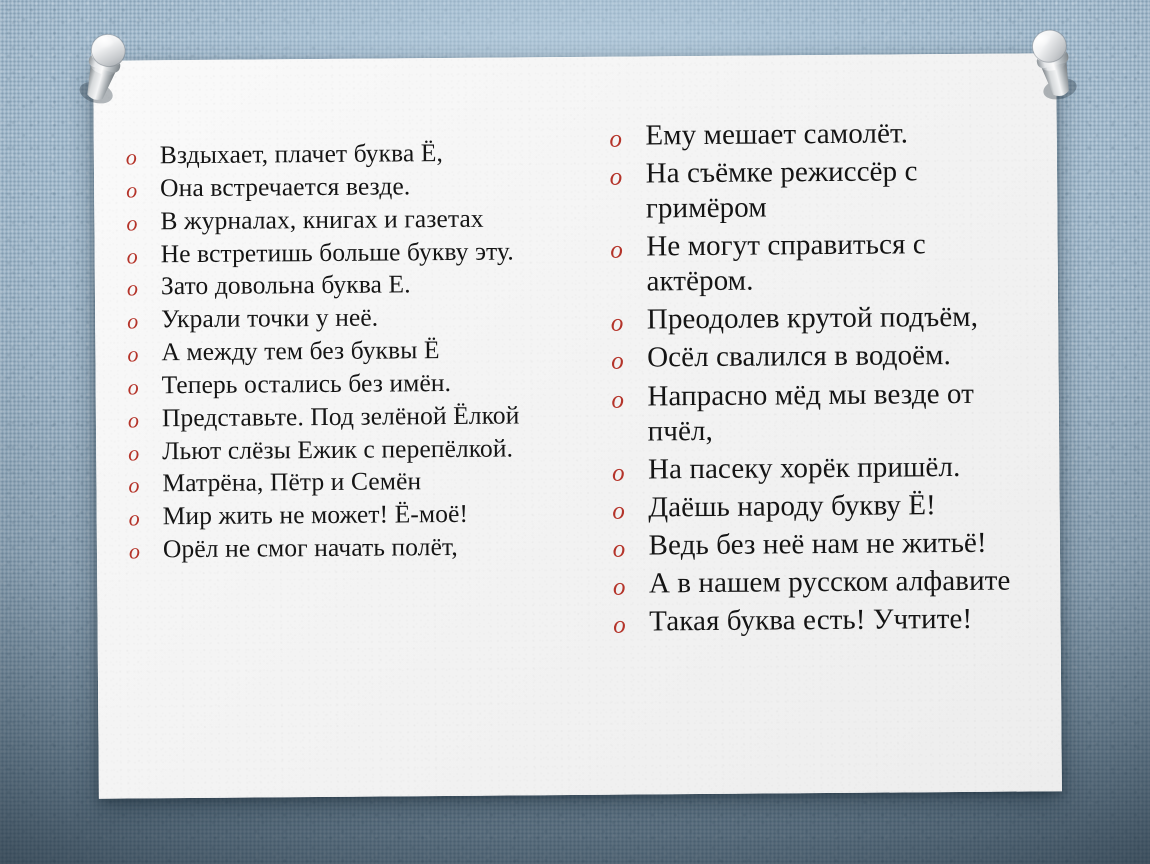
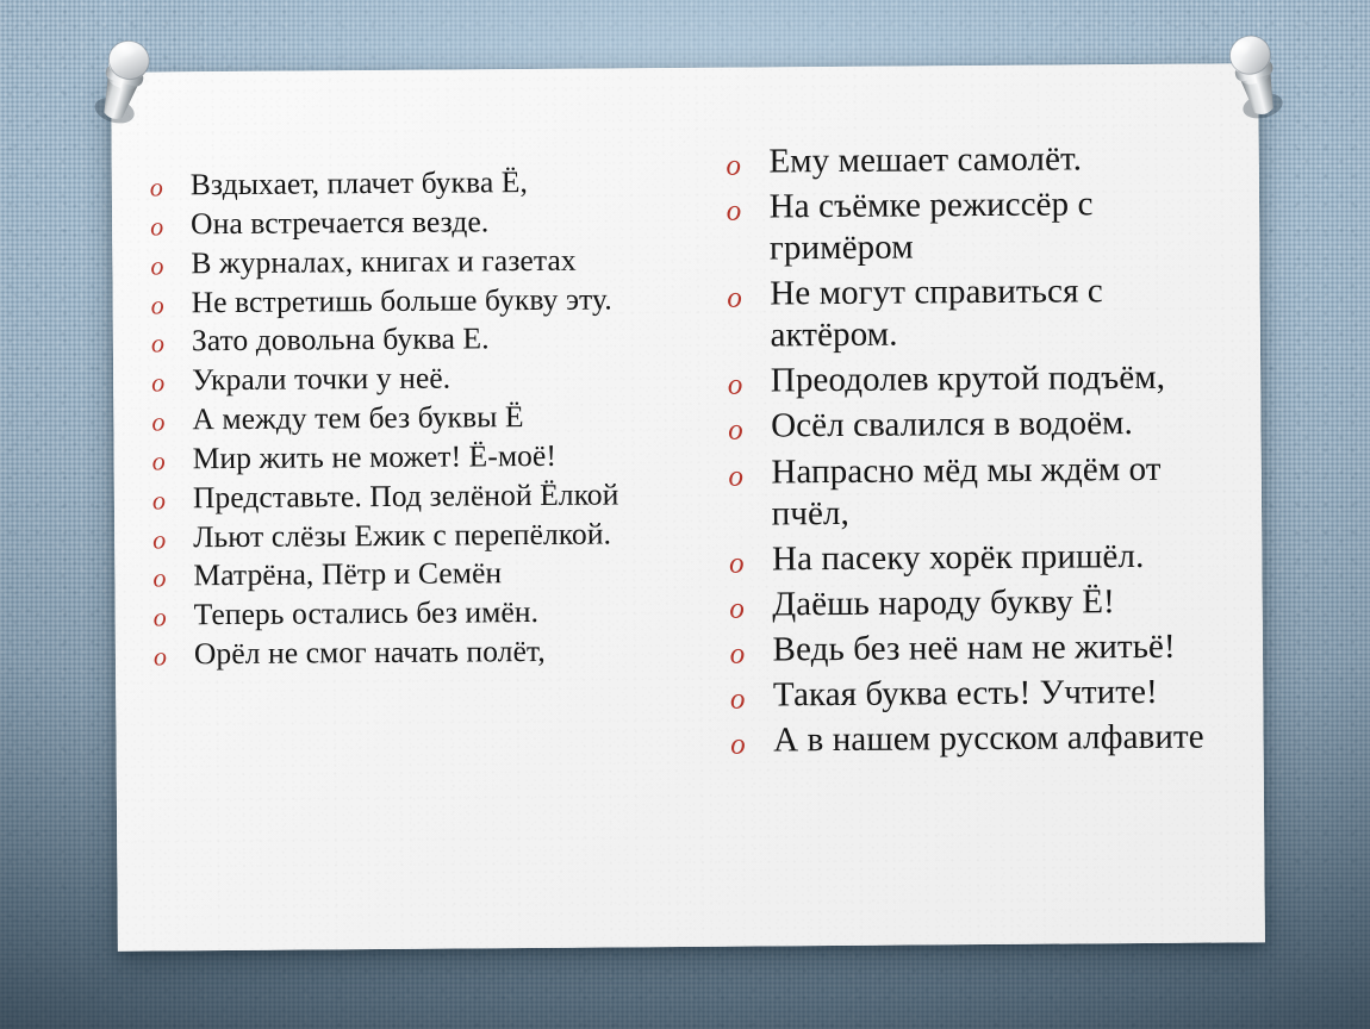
  o
  Вздыхает, плачет буква Ё,
  o
  Она встречается везде.
  o
  В журналах, книгах и газетах
  o
  Не встретишь больше букву эту.
  o
  Зато довольна буква Е.
  o
  Украли точки у неё.
  o
  А между тем без буквы Ё
  o
- Теперь остались без имён.
+ Мир жить не может! Ё-моё!
  o
  Представьте. Под зелёной Ёлкой
  o
  Льют слёзы Ежик с перепёлкой.
  o
  Матрёна, Пётр и Семён
  o
- Мир жить не может! Ё-моё!
+ Теперь остались без имён.
  o
  Орёл не смог начать полёт,
  o
  Ему мешает самолёт.
  o
  На съёмке режиссёр с гримёром
  o
  Не могут справиться с актёром.
  o
  Преодолев крутой подъём,
  o
  Осёл свалился в водоём.
  o
- Напрасно мёд мы везде от пчёл,
+ Напрасно мёд мы ждём от пчёл,
  o
  На пасеку хорёк пришёл.
  o
  Даёшь народу букву Ё!
  o
  Ведь без неё нам не житьё!
  o
- А в нашем русском алфавите
+ Такая буква есть! Учтите!
  o
- Такая буква есть! Учтите!
+ А в нашем русском алфавите
